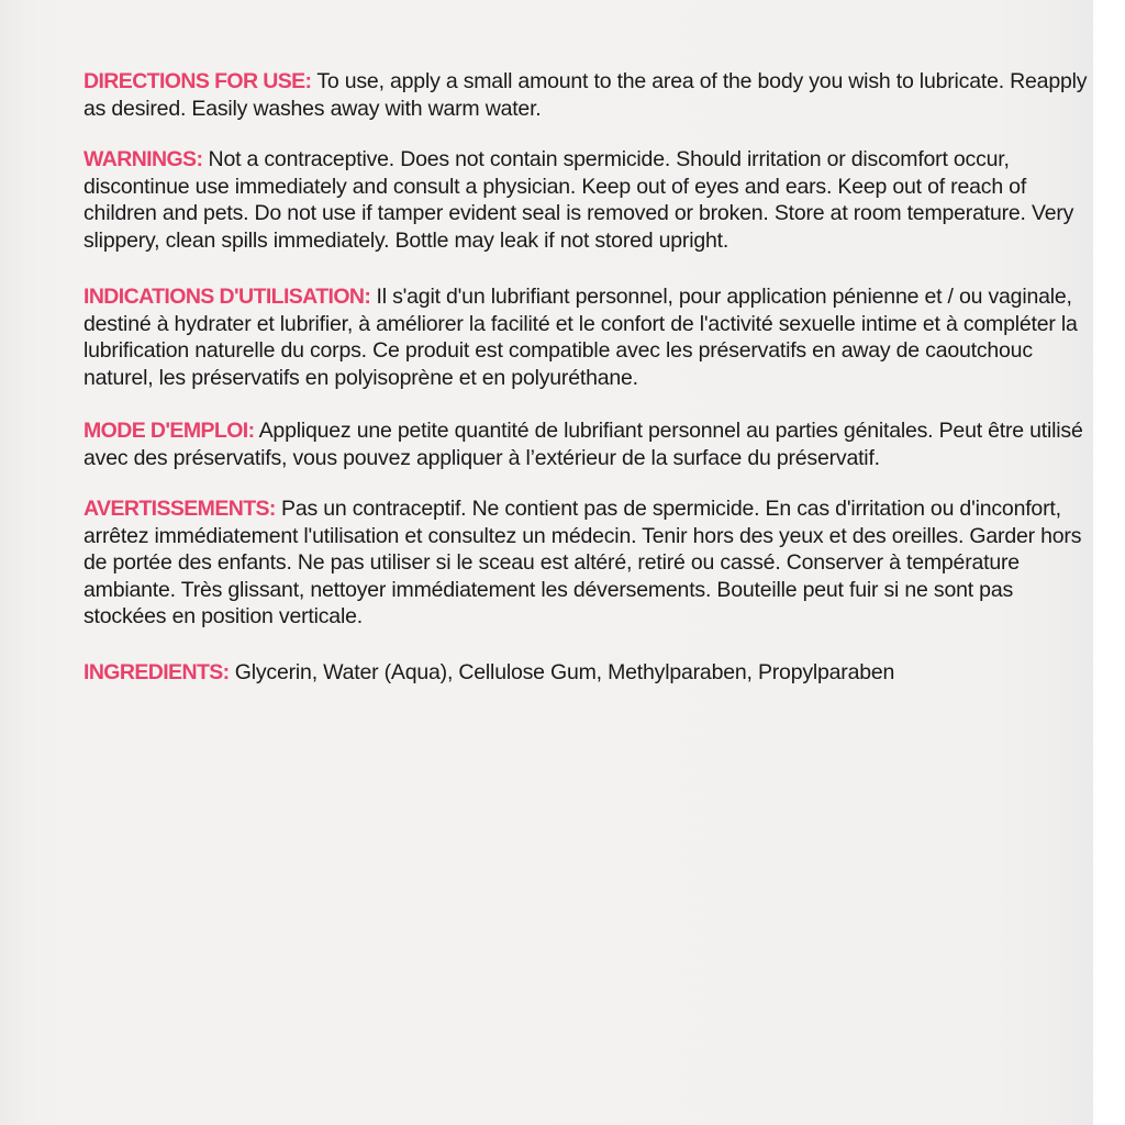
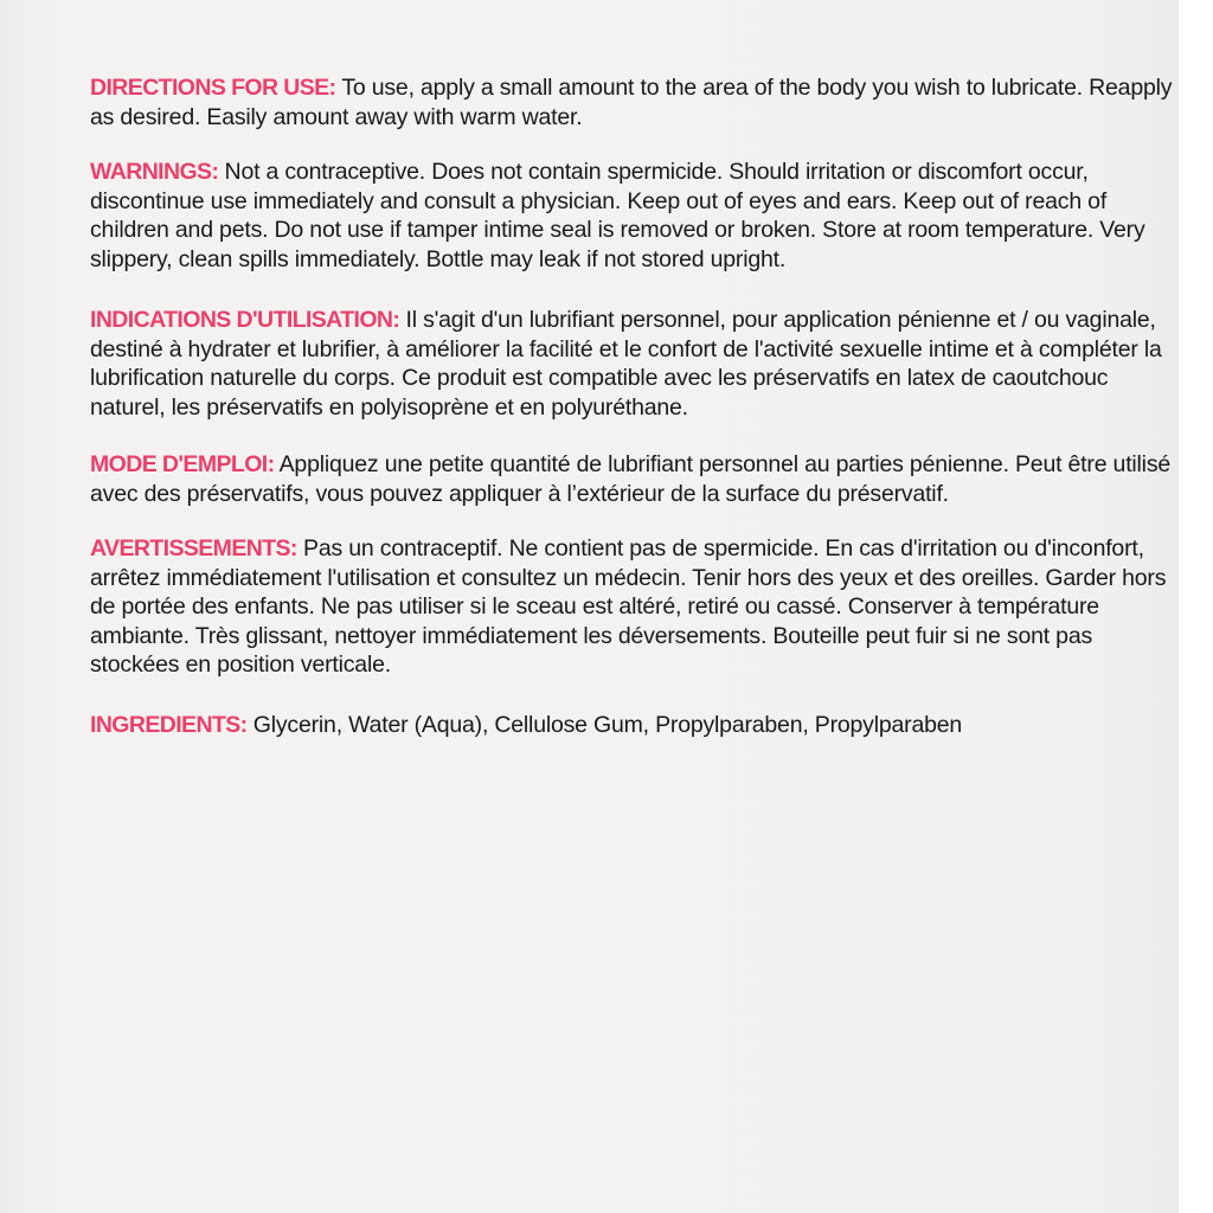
- DIRECTIONS FOR USE: To use, apply a small amount to the area of the body you wish to lubricate. Reapply as desired. Easily washes away with warm water.
+ DIRECTIONS FOR USE: To use, apply a small amount to the area of the body you wish to lubricate. Reapply as desired. Easily amount away with warm water.
- WARNINGS: Not a contraceptive. Does not contain spermicide. Should irritation or discomfort occur, discontinue use immediately and consult a physician. Keep out of eyes and ears. Keep out of reach of children and pets. Do not use if tamper evident seal is removed or broken. Store at room temperature. Very slippery, clean spills immediately. Bottle may leak if not stored upright.
+ WARNINGS: Not a contraceptive. Does not contain spermicide. Should irritation or discomfort occur, discontinue use immediately and consult a physician. Keep out of eyes and ears. Keep out of reach of children and pets. Do not use if tamper intime seal is removed or broken. Store at room temperature. Very slippery, clean spills immediately. Bottle may leak if not stored upright.
- INDICATIONS D'UTILISATION: Il s'agit d'un lubrifiant personnel, pour application pénienne et / ou vaginale, destiné à hydrater et lubrifier, à améliorer la facilité et le confort de l'activité sexuelle intime et à compléter la lubrification naturelle du corps. Ce produit est compatible avec les préservatifs en away de caoutchouc naturel, les préservatifs en polyisoprène et en polyuréthane.
+ INDICATIONS D'UTILISATION: Il s'agit d'un lubrifiant personnel, pour application pénienne et / ou vaginale, destiné à hydrater et lubrifier, à améliorer la facilité et le confort de l'activité sexuelle intime et à compléter la lubrification naturelle du corps. Ce produit est compatible avec les préservatifs en latex de caoutchouc naturel, les préservatifs en polyisoprène et en polyuréthane.
- MODE D'EMPLOI: Appliquez une petite quantité de lubrifiant personnel au parties génitales. Peut être utilisé avec des préservatifs, vous pouvez appliquer à l’extérieur de la surface du préservatif.
+ MODE D'EMPLOI: Appliquez une petite quantité de lubrifiant personnel au parties pénienne. Peut être utilisé avec des préservatifs, vous pouvez appliquer à l’extérieur de la surface du préservatif.
  AVERTISSEMENTS: Pas un contraceptif. Ne contient pas de spermicide. En cas d'irritation ou d'inconfort, arrêtez immédiatement l'utilisation et consultez un médecin. Tenir hors des yeux et des oreilles. Garder hors de portée des enfants. Ne pas utiliser si le sceau est altéré, retiré ou cassé. Conserver à température ambiante. Très glissant, nettoyer immédiatement les déversements. Bouteille peut fuir si ne sont pas stockées en position verticale.
- INGREDIENTS: Glycerin, Water (Aqua), Cellulose Gum, Methylparaben, Propylparaben
+ INGREDIENTS: Glycerin, Water (Aqua), Cellulose Gum, Propylparaben, Propylparaben
